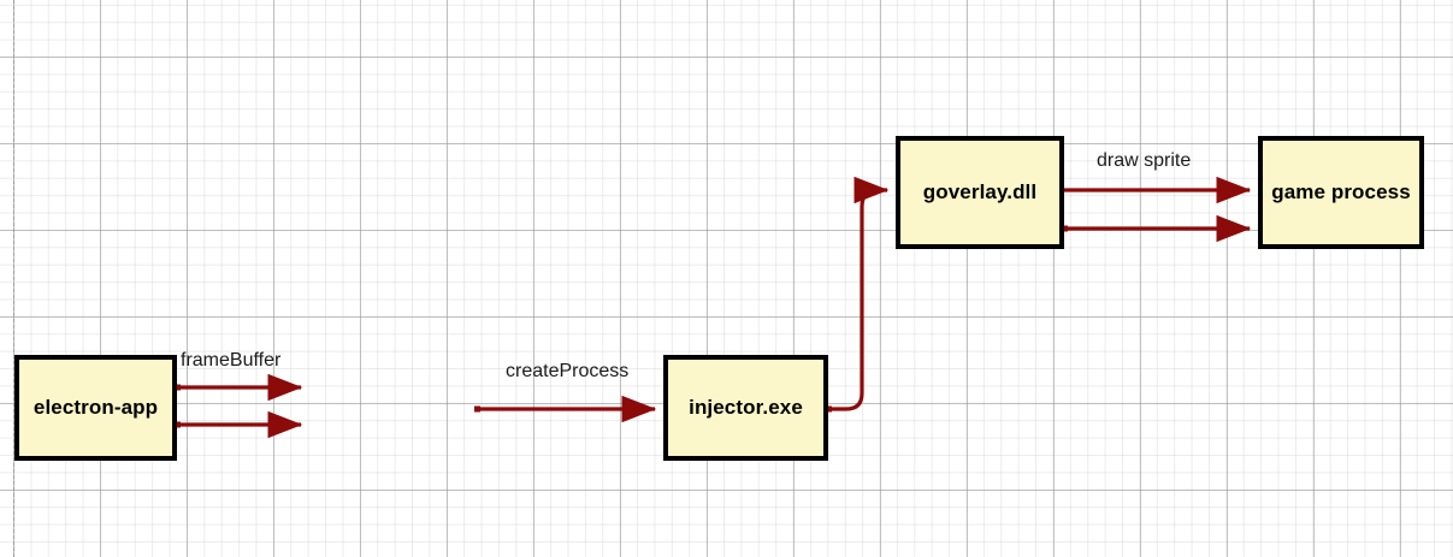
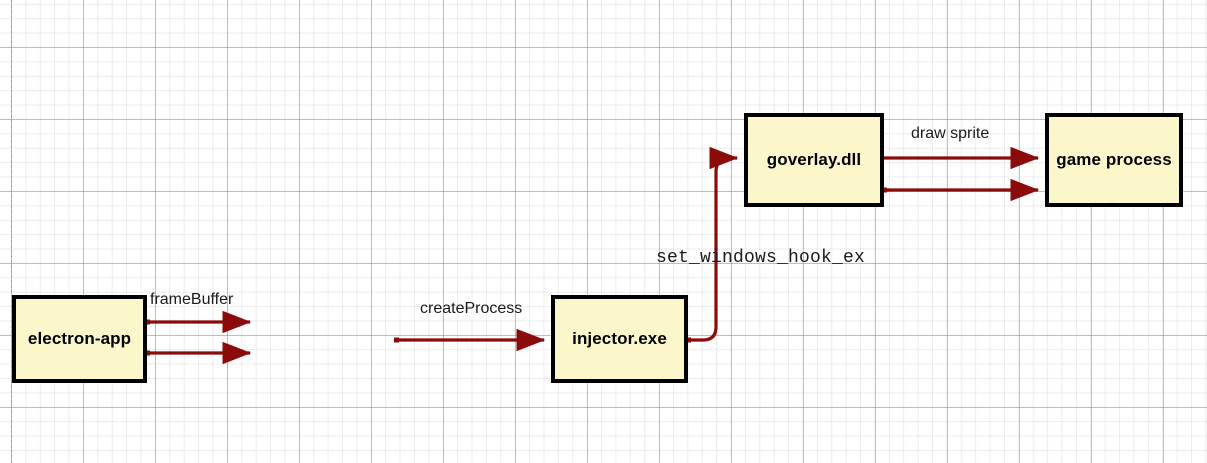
  electron-app
  injector.exe
  goverlay.dll
  game process
  frameBuffer
  createProcess
+ set_windows_hook_ex
  draw sprite
